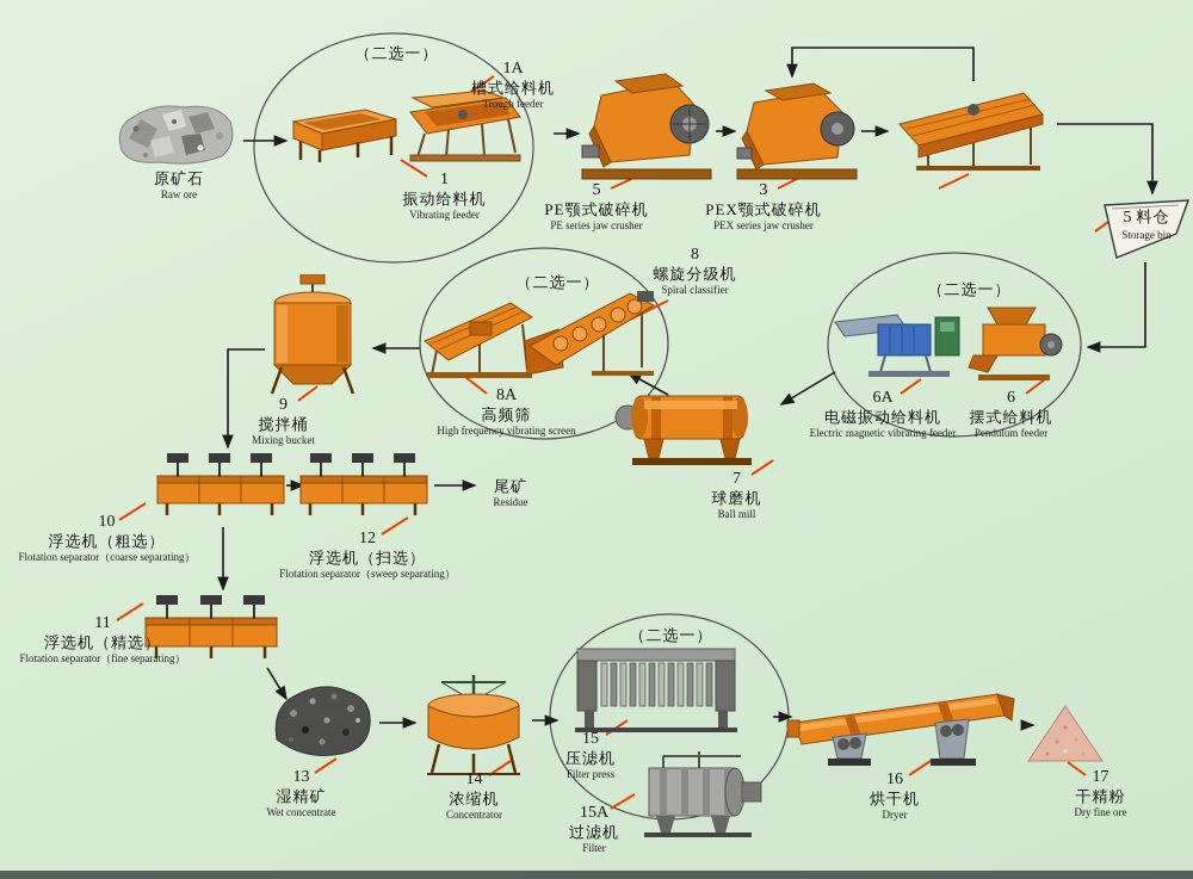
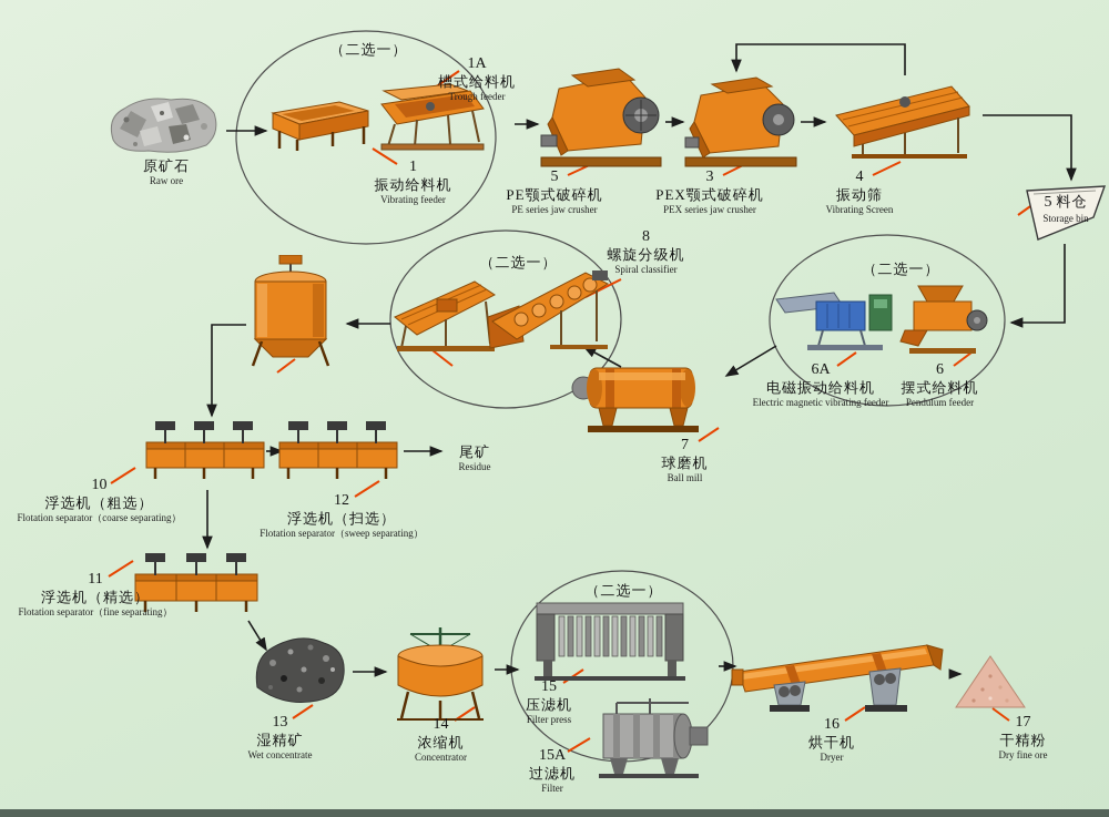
  （二选一）
  （二选一）
  （二选一）
  （二选一）
  原矿石
  Raw ore
  1A
  槽式给料机
  Trough feeder
  1
  振动给料机
  Vibrating feeder
  5
  PE颚式破碎机
  PE series jaw crusher
  3
  PEX颚式破碎机
  PEX series jaw crusher
+ 4
+ 振动筛
+ Vibrating Screen
  5 料仓
  Storage bin
  8
  螺旋分级机
  Spiral classifier
- 8A
- 高频筛
- High frequency vibrating screen
- 9
- 搅拌桶
- Mixing bucket
  6A
  电磁振动给料机
  Electric magnetic vibrating feeder
  6
  摆式给料机
  Pendulum feeder
  7
  球磨机
  Ball mill
  10
  浮选机（粗选）
  Flotation separator（coarse separating）
  12
  浮选机（扫选）
  Flotation separator（sweep separating）
  尾矿
  Residue
  11
  浮选机（精选）
  Flotation separator（fine separating）
  13
  湿精矿
  Wet concentrate
  14
  浓缩机
  Concentrator
  15
  压滤机
  Filter press
  15A
  过滤机
  Filter
  16
  烘干机
  Dryer
  17
  干精粉
  Dry fine ore
